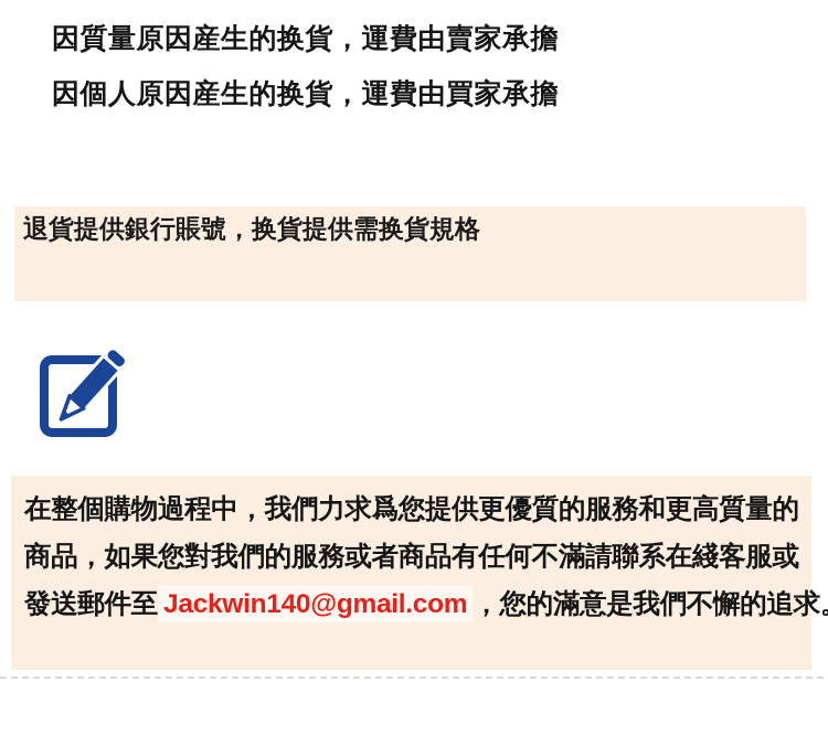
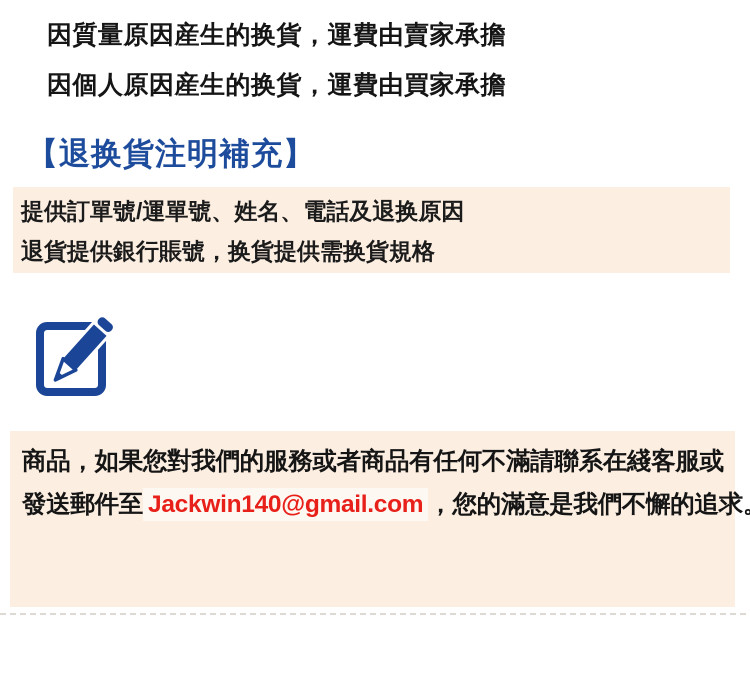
  因質量原因産生的换貨，運費由賣家承擔
  因個人原因産生的换貨，運費由買家承擔
+ 【退换貨注明補充】
+ 提供訂單號/運單號、姓名、電話及退换原因
  退貨提供銀行賬號，换貨提供需换貨規格
- 在整個購物過程中，我們力求爲您提供更優質的服務和更高質量的
  商品，如果您對我們的服務或者商品有任何不滿請聯系在綫客服或
  發送郵件至 Jackwin140@gmail.com ，您的滿意是我們不懈的追求
